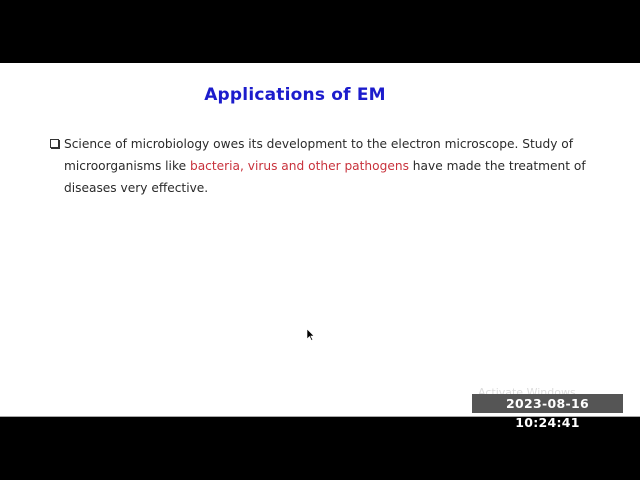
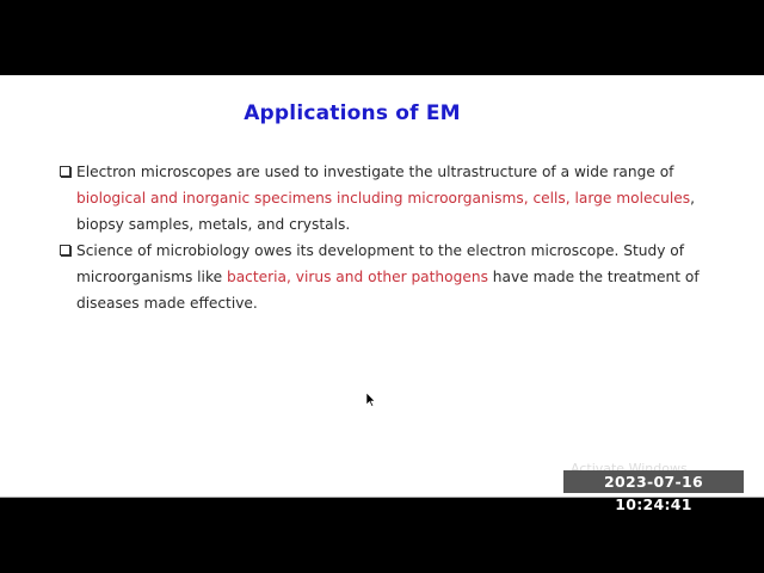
  Applications of EM
+ Electron microscopes are used to investigate the ultrastructure of a wide range of biological and inorganic specimens including microorganisms, cells, large molecules, biopsy samples, metals, and crystals.
- Science of microbiology owes its development to the electron microscope. Study of microorganisms like bacteria, virus and other pathogens have made the treatment of diseases very effective.
+ Science of microbiology owes its development to the electron microscope. Study of microorganisms like bacteria, virus and other pathogens have made the treatment of diseases made effective.
  Activate Windows
- 2023-08-16 10:24:41
+ 2023-07-16 10:24:41
